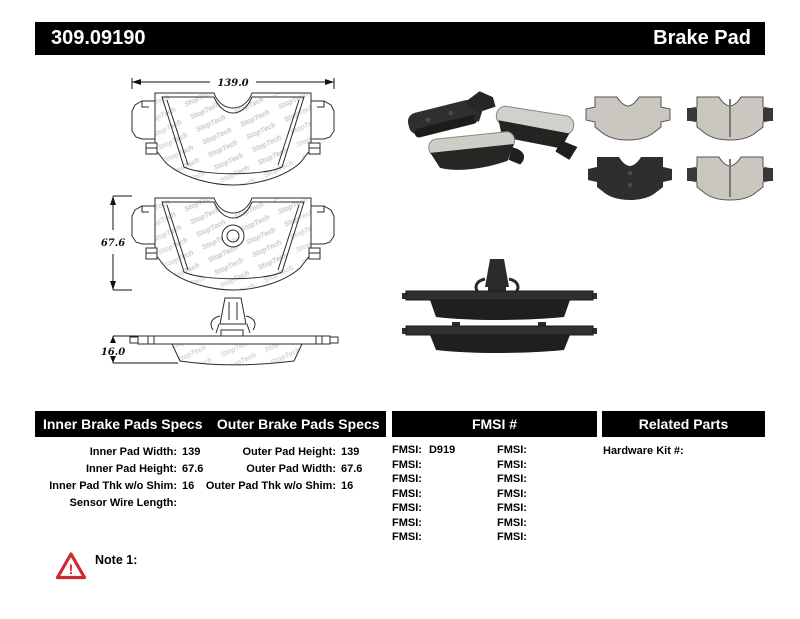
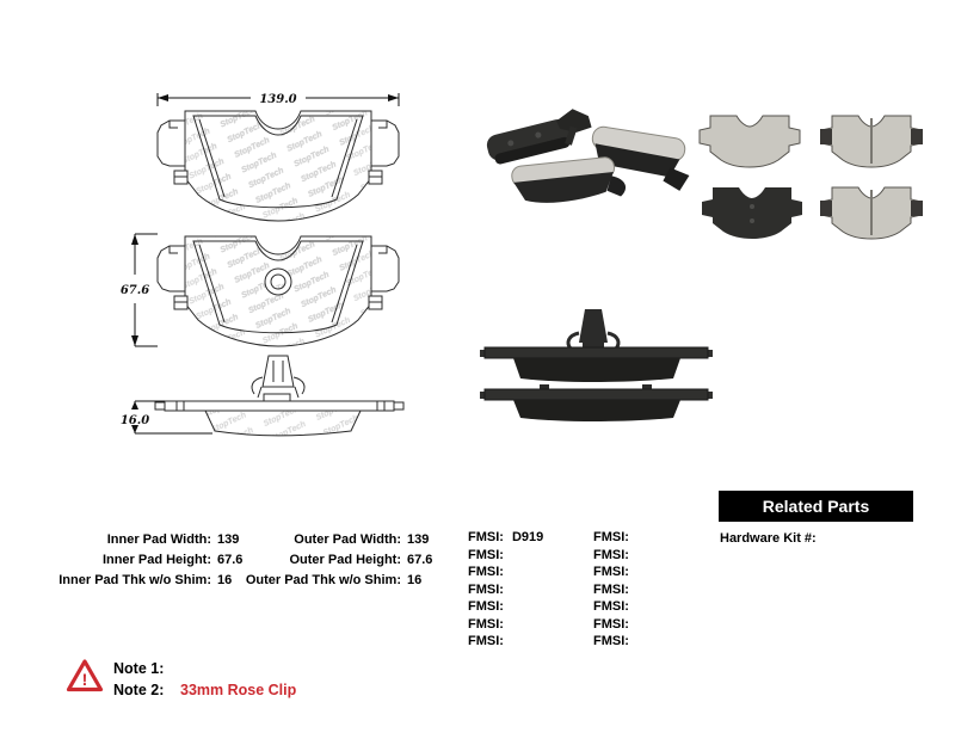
- 309.09190
- Brake Pad
  139.0
  67.6
  16.0
- Inner Brake Pads Specs
- Outer Brake Pads Specs
- FMSI #
  Related Parts
  Inner Pad Width:
  139
  Inner Pad Height:
  67.6
  Inner Pad Thk w/o Shim:
  16
- Sensor Wire Length:
- Outer Pad Height:
+ Outer Pad Width:
  139
- Outer Pad Width:
+ Outer Pad Height:
  67.6
  Outer Pad Thk w/o Shim:
  16
  FMSI:
  D919
  FMSI:
  FMSI:
  FMSI:
  FMSI:
  FMSI:
  FMSI:
  FMSI:
  FMSI:
  FMSI:
  FMSI:
  FMSI:
  FMSI:
  FMSI:
  Hardware Kit #:
  !
  Note 1:
+ Note 2:
+ 33mm Rose Clip
